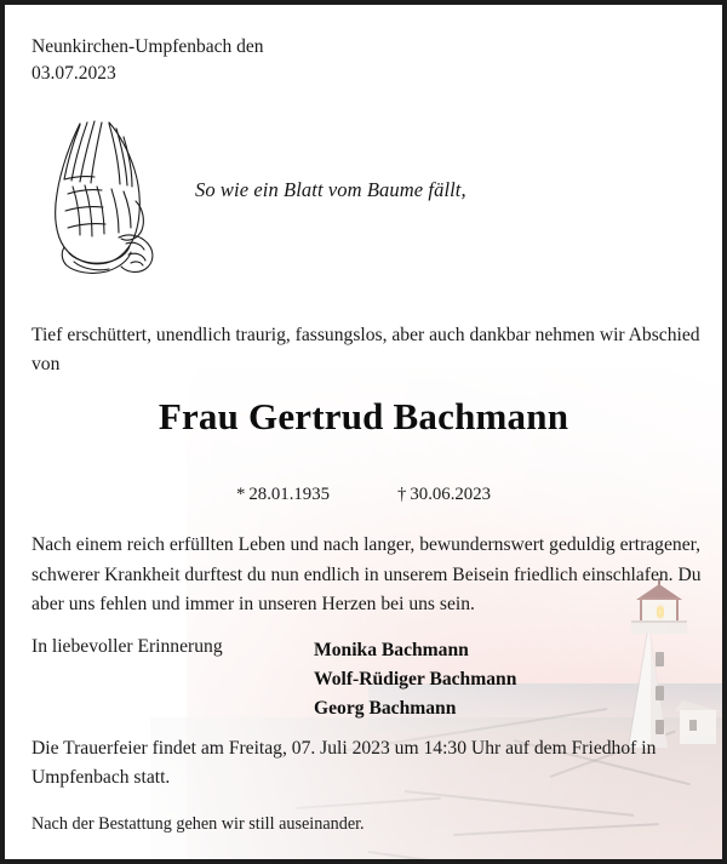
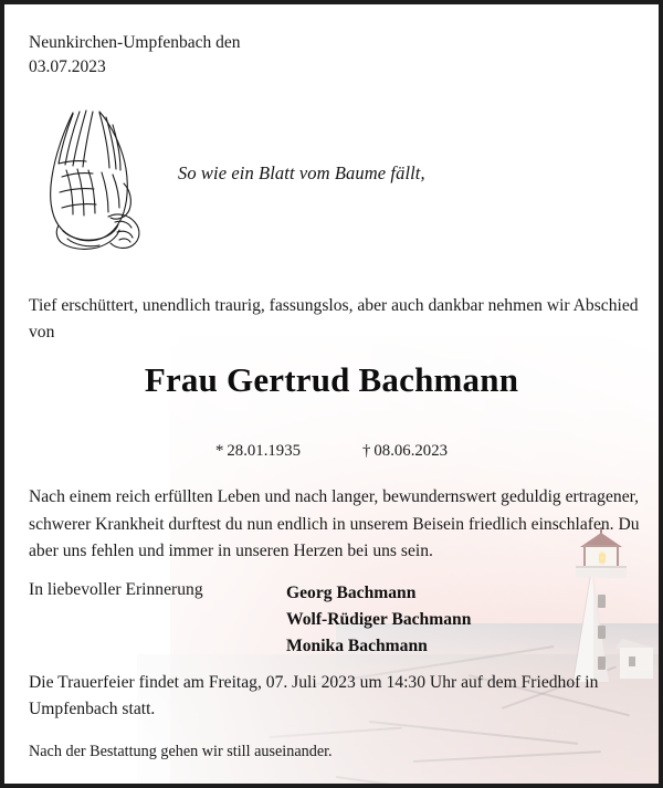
  Neunkirchen-Umpfenbach den
  03.07.2023
  So wie ein Blatt vom Baume fällt,
  Tief erschüttert, unendlich traurig, fassungslos, aber auch dankbar nehmen wir Abschied von
  Frau Gertrud Bachmann
- * 28.01.1935 † 30.06.2023
+ * 28.01.1935 † 08.06.2023
  Nach einem reich erfüllten Leben und nach langer, bewundernswert geduldig ertragener, schwerer Krankheit durftest du nun endlich in unserem Beisein friedlich einschlafen. Du aber uns fehlen und immer in unseren Herzen bei uns sein.
  In liebevoller Erinnerung
- Monika Bachmann
+ Georg Bachmann
  Wolf-Rüdiger Bachmann
- Georg Bachmann
+ Monika Bachmann
  Die Trauerfeier findet am Freitag, 07. Juli 2023 um 14:30 Uhr auf dem Friedhof in Umpfenbach statt.
  Nach der Bestattung gehen wir still auseinander.
